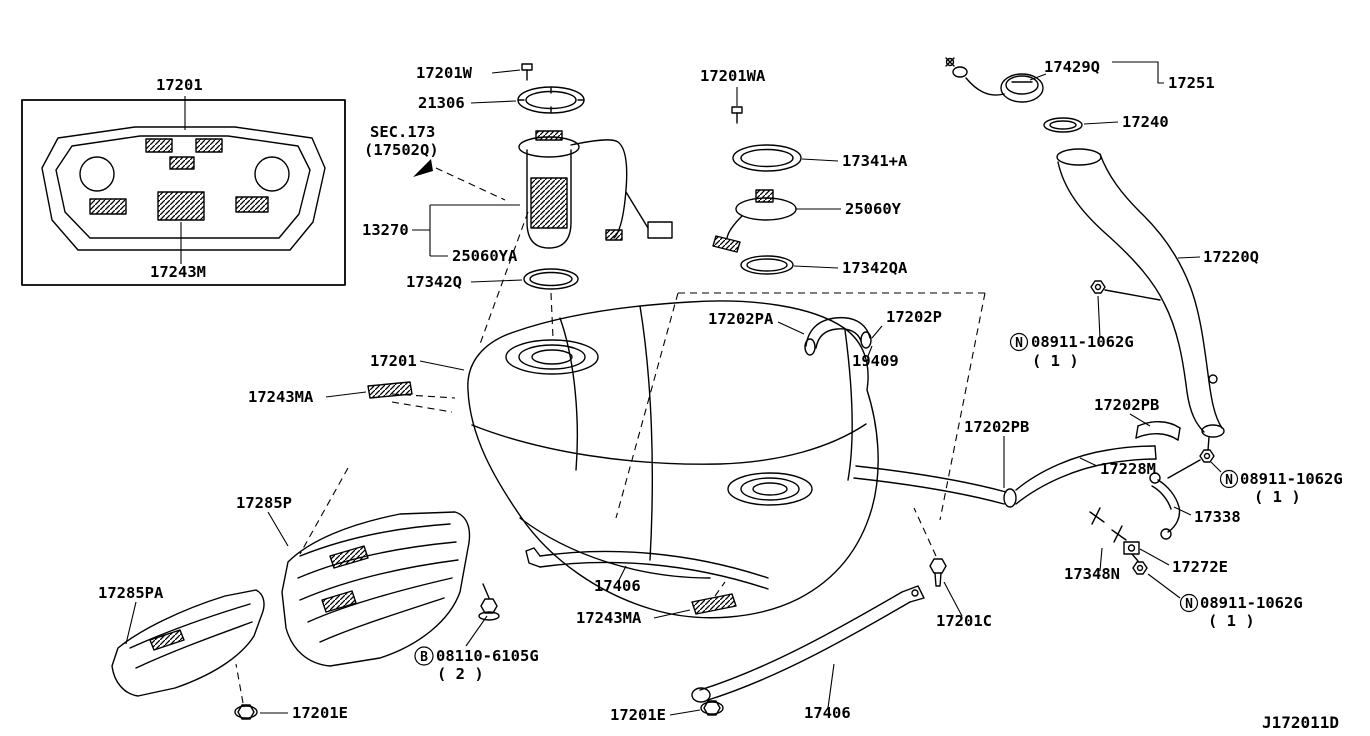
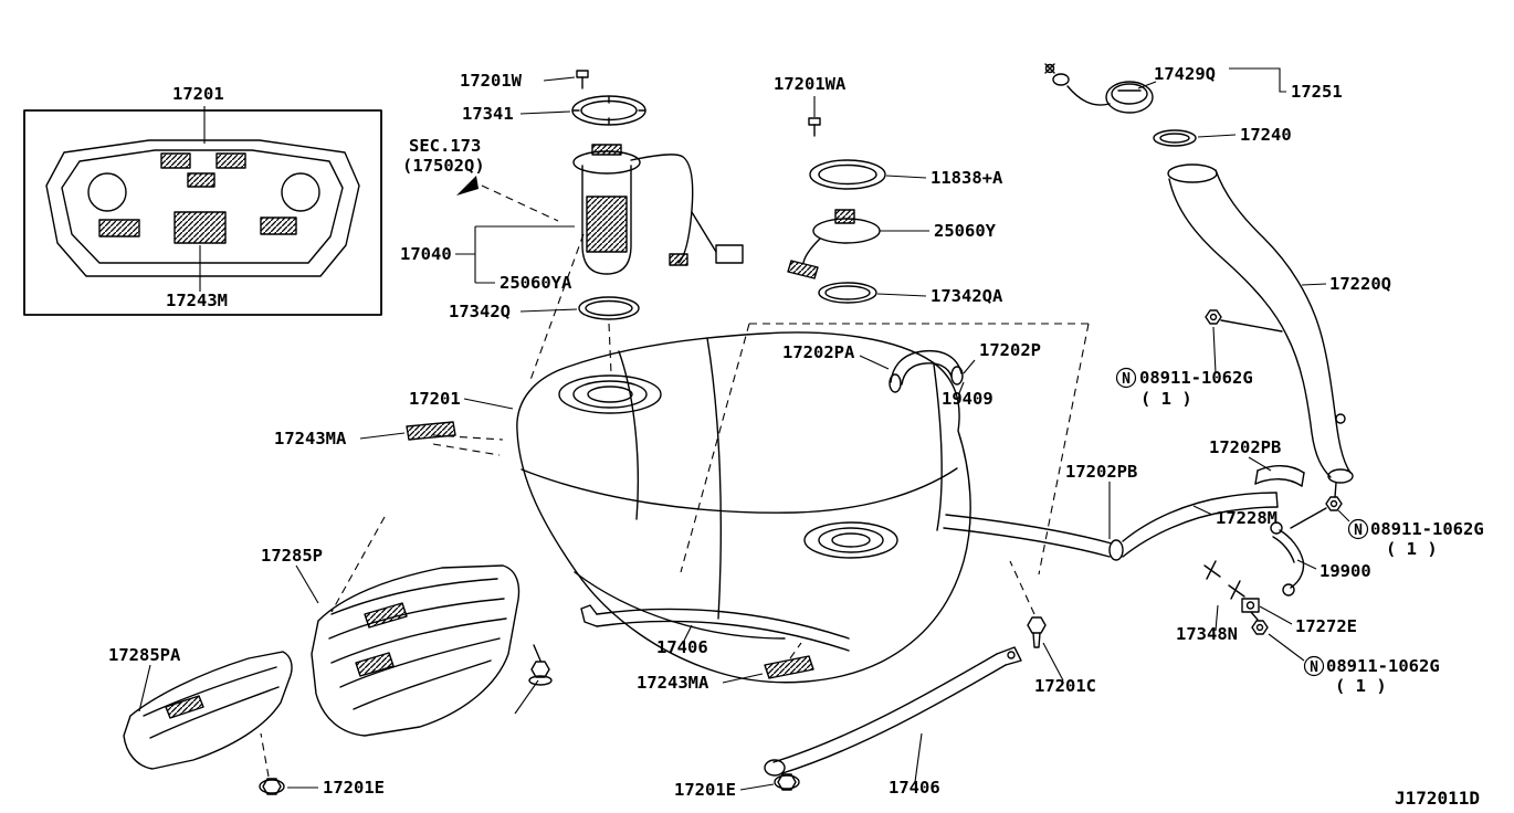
  17201
  17243M
  17201W
- 21306
+ 17341
  SEC.173
  (17502Q)
- 13270
+ 17040
  25060YA
  17342Q
  17201WA
- 17341+A
+ 11838+A
  25060Y
  17342QA
  17429Q
  17251
  17240
  17220Q
  17202PA
  17202P
  19409
  N
  08911-1062G
  ( 1 )
  17202PB
  17202PB
  17228M
  N
  08911-1062G
  ( 1 )
- 17338
+ 19900
  17272E
  17348N
  N
  08911-1062G
  ( 1 )
  17201
  17243MA
  17285P
  17285PA
  17406
  17243MA
- B
- 08110-6105G
- ( 2 )
  17201E
  17201E
  17406
  17201C
  J172011D
